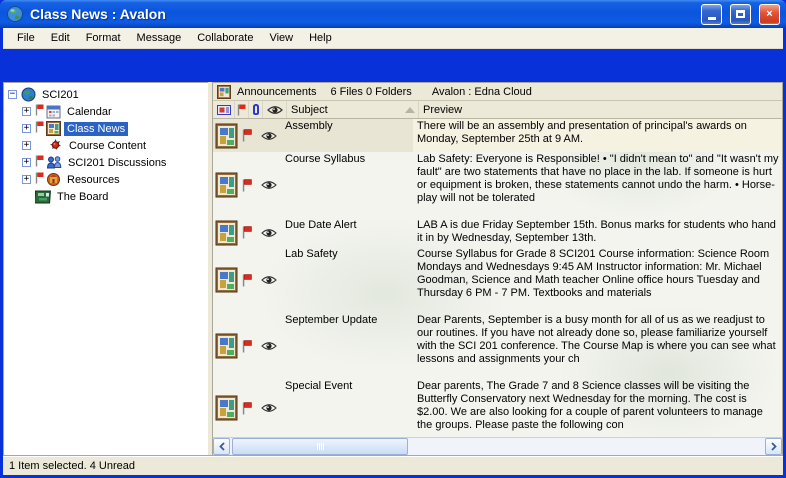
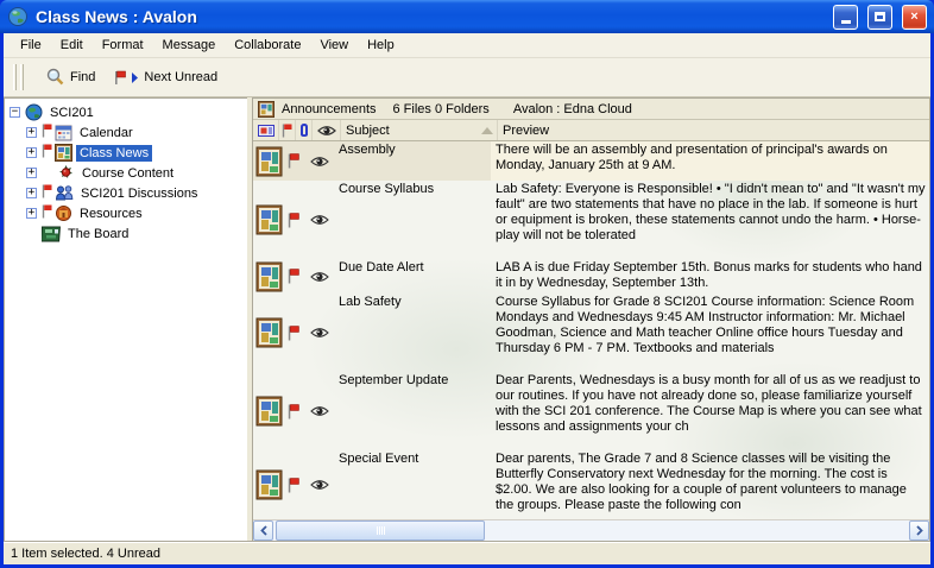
  Class News : Avalon
  ×
  File
  Edit
  Format
  Message
  Collaborate
  View
  Help
+ Find
+ Next Unread
  −
  SCI201
  +
  Calendar
  +
  Class News
  +
  Course Content
  +
  SCI201 Discussions
  +
  Resources
  The Board
  Announcements
  6 Files 0 Folders
  Avalon : Edna Cloud
  Subject
  Preview
  Assembly
- There will be an assembly and presentation of principal's awards on Monday, September 25th at 9 AM.
+ There will be an assembly and presentation of principal's awards on Monday, January 25th at 9 AM.
  Course Syllabus
  Lab Safety: Everyone is Responsible! • "I didn't mean to" and "It wasn't my fault" are two statements that have no place in the lab. If someone is hurt or equipment is broken, these statements cannot undo the harm. • Horse-play will not be tolerated
  Due Date Alert
  LAB A is due Friday September 15th. Bonus marks for students who hand it in by Wednesday, September 13th.
  Lab Safety
  Course Syllabus for Grade 8 SCI201 Course information: Science Room Mondays and Wednesdays 9:45 AM Instructor information: Mr. Michael Goodman, Science and Math teacher Online office hours Tuesday and Thursday 6 PM - 7 PM. Textbooks and materials
  September Update
- Dear Parents, September is a busy month for all of us as we readjust to our routines. If you have not already done so, please familiarize yourself with the SCI 201 conference. The Course Map is where you can see what lessons and assignments your ch
+ Dear Parents, Wednesdays is a busy month for all of us as we readjust to our routines. If you have not already done so, please familiarize yourself with the SCI 201 conference. The Course Map is where you can see what lessons and assignments your ch
  Special Event
  Dear parents, The Grade 7 and 8 Science classes will be visiting the Butterfly Conservatory next Wednesday for the morning. The cost is $2.00. We are also looking for a couple of parent volunteers to manage the groups. Please paste the following con
  1 Item selected. 4 Unread
